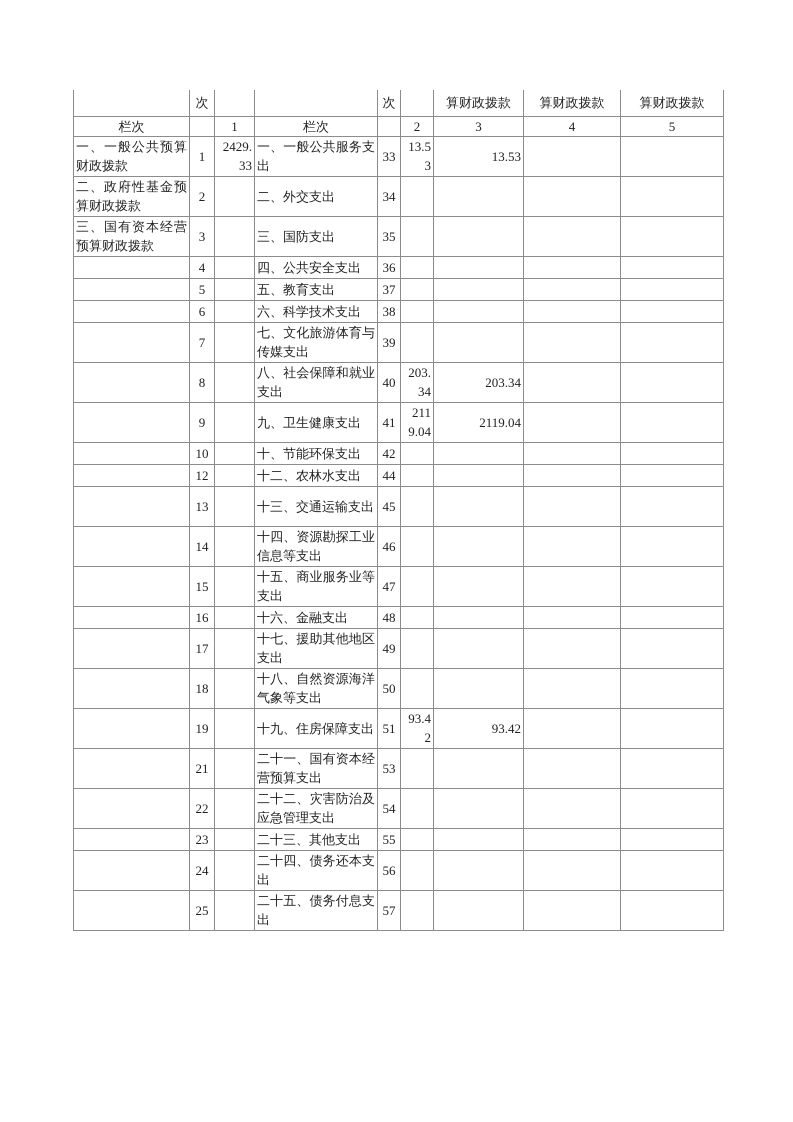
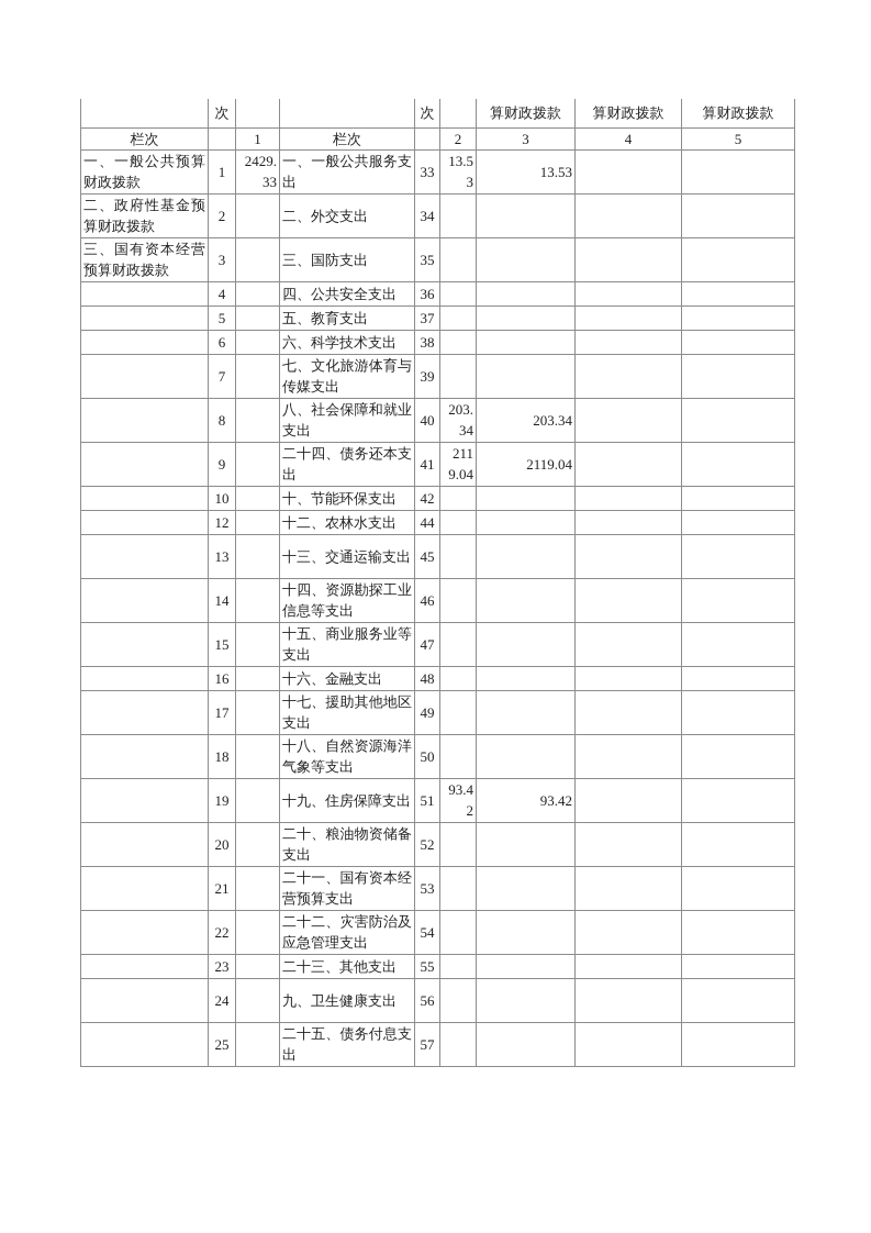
  	次			次		算财政拨款	算财政拨款	算财政拨款
  栏次		1	栏次		2	3	4	5
  一、一般公共预算财政拨款	1	2429.33	一、一般公共服务支出	33	13.53	13.53
  二、政府性基金预算财政拨款	2		二、外交支出	34
  三、国有资本经营预算财政拨款	3		三、国防支出	35
  	4		四、公共安全支出	36
  	5		五、教育支出	37
  	6		六、科学技术支出	38
  	7		七、文化旅游体育与传媒支出	39
  	8		八、社会保障和就业支出	40	203.34	203.34
- 	9		九、卫生健康支出	41	2119.04	2119.04
+ 	9		二十四、债务还本支出	41	2119.04	2119.04
  	10		十、节能环保支出	42
  	12		十二、农林水支出	44
  	13		十三、交通运输支出	45
  	14		十四、资源勘探工业信息等支出	46
  	15		十五、商业服务业等支出	47
  	16		十六、金融支出	48
  	17		十七、援助其他地区支出	49
  	18		十八、自然资源海洋气象等支出	50
  	19		十九、住房保障支出	51	93.42	93.42
+ 	20		二十、粮油物资储备支出	52
  	21		二十一、国有资本经营预算支出	53
  	22		二十二、灾害防治及应急管理支出	54
  	23		二十三、其他支出	55
- 	24		二十四、债务还本支出	56
+ 	24		九、卫生健康支出	56
  	25		二十五、债务付息支出	57
